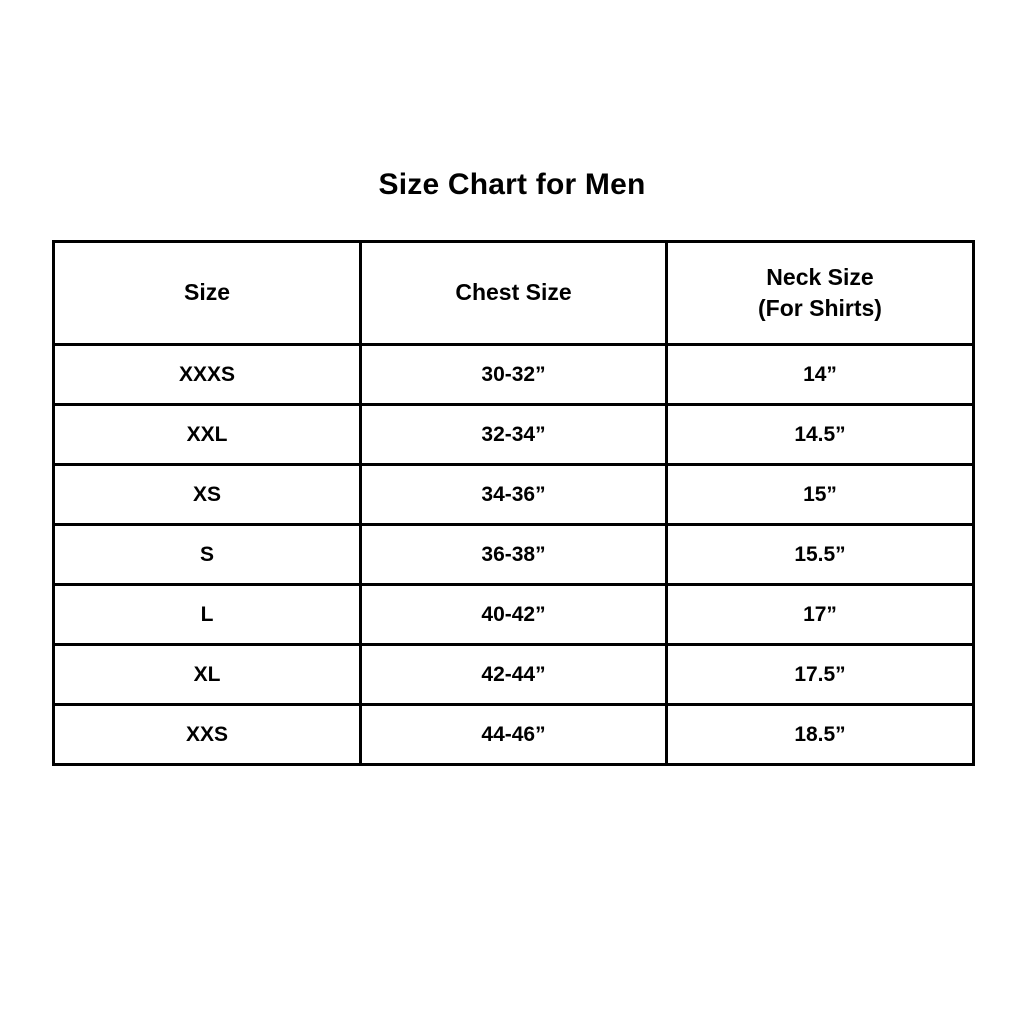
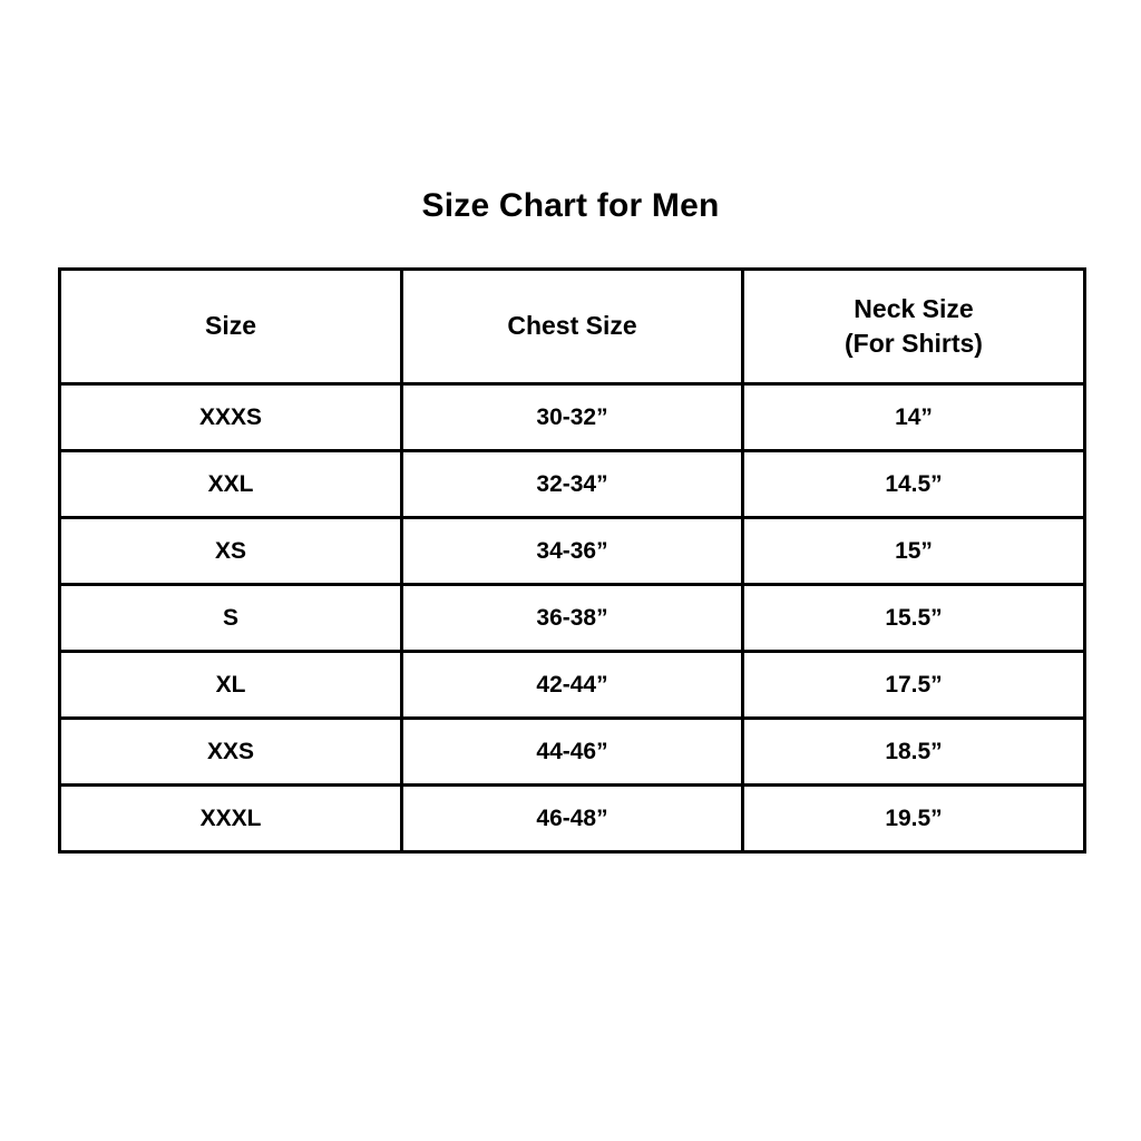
  Size Chart for Men
  Size	Chest Size	Neck Size (For Shirts)
  XXXS	30-32”	14”
  XXL	32-34”	14.5”
  XS	34-36”	15”
  S	36-38”	15.5”
- L	40-42”	17”
  XL	42-44”	17.5”
  XXS	44-46”	18.5”
+ XXXL	46-48”	19.5”
